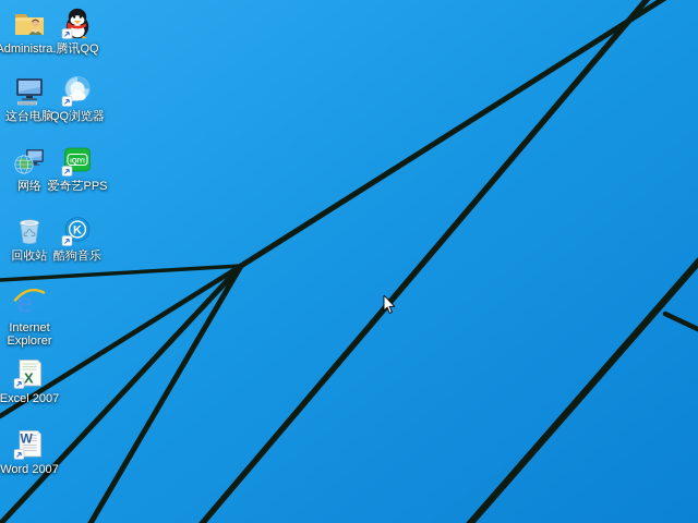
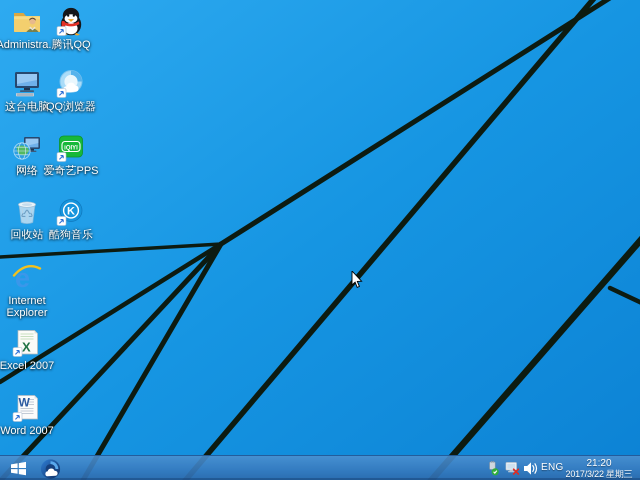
  Administra...
  腾讯QQ
  这台电脑
  QQ浏览器
  网络
  爱奇艺PPS
  回收站
  K
  酷狗音乐
  e
  Internet Explorer
  X
  Excel 2007
  W
  Word 2007
+ ENG
+ 21:20
+ 2017/3/22 星期三
